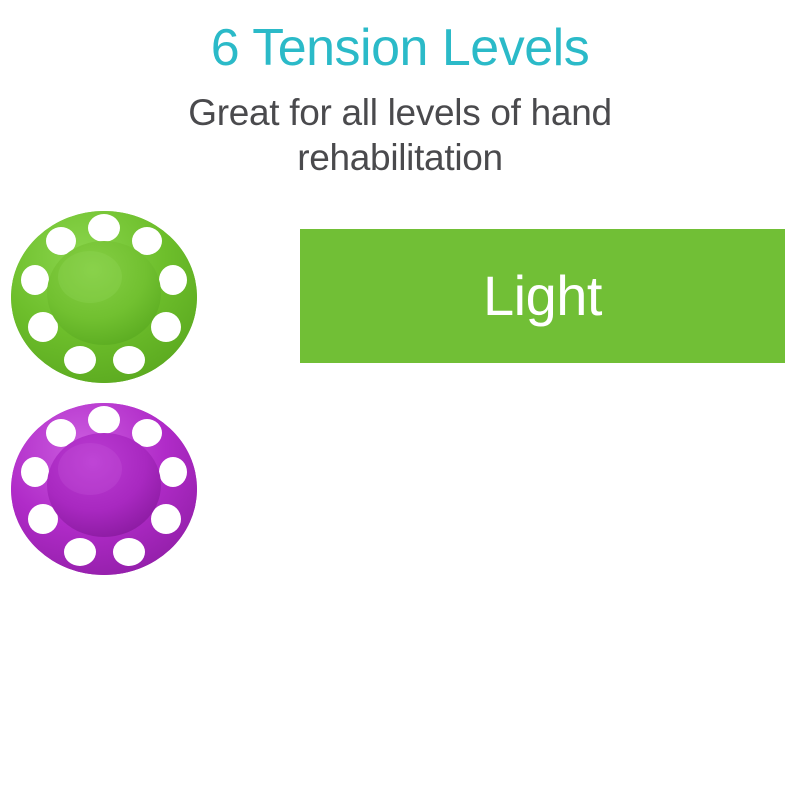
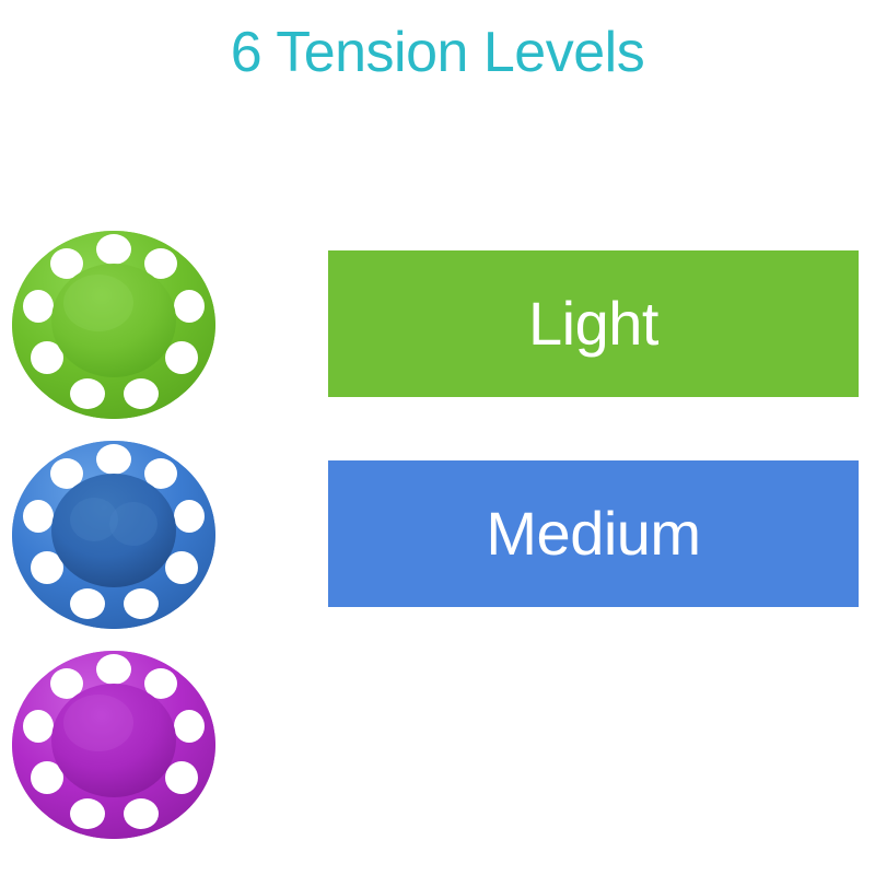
  6 Tension Levels
- Great for all levels of hand rehabilitation
  Light
+ Medium
